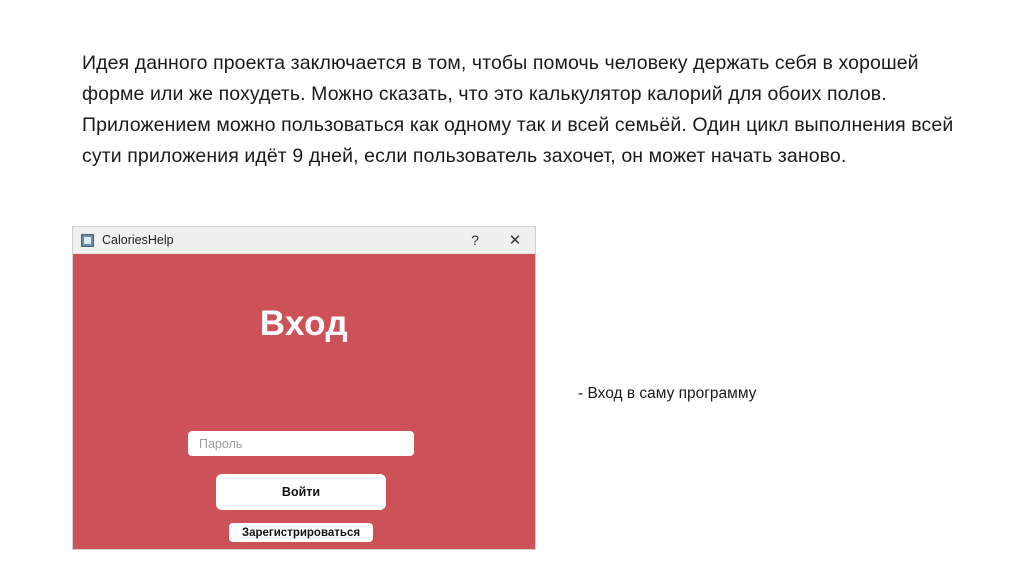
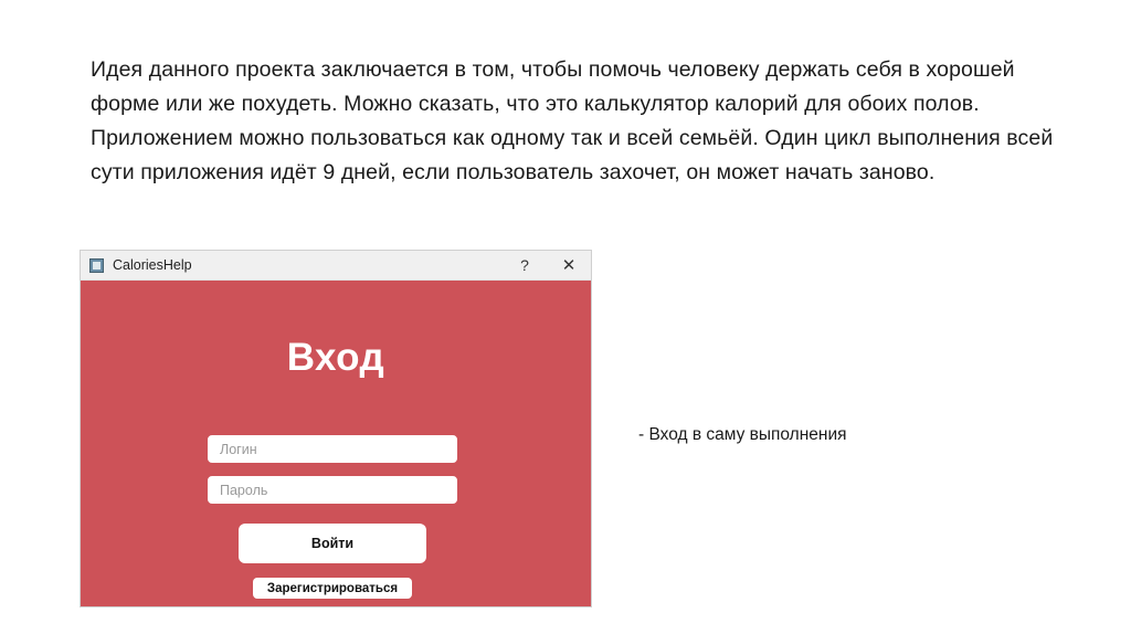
  Идея данного проекта заключается в том, чтобы помочь человеку держать себя в хорошей форме или же похудеть. Можно сказать, что это калькулятор калорий для обоих полов. Приложением можно пользоваться как одному так и всей семьёй. Один цикл выполнения всей сути приложения идёт 9 дней, если пользователь захочет, он может начать заново.
  CaloriesHelp
  ?
  ✕
  Вход
+ Логин
  Пароль
  Войти
  Зарегистрироваться
- - Вход в саму программу
+ - Вход в саму выполнения
